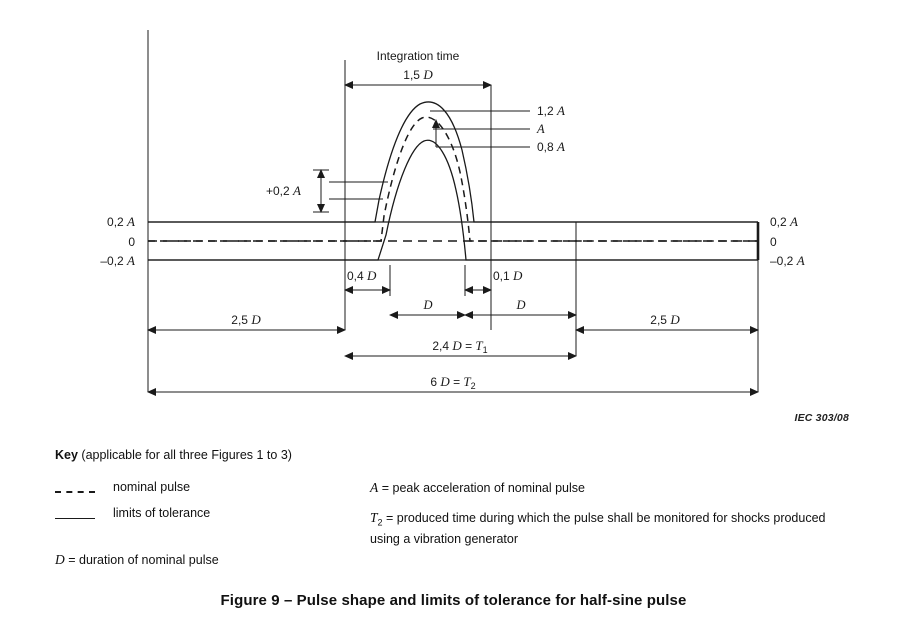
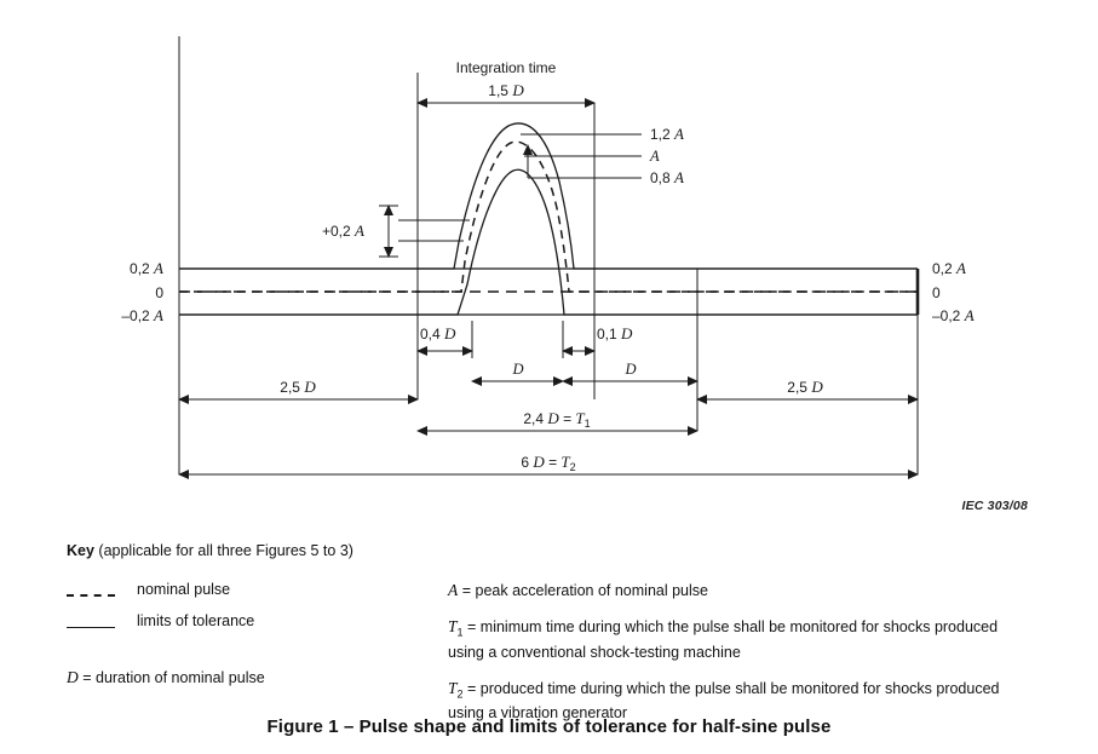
  Integration time
  1,5 D
  1,2 A
  A
  0,8 A
  +0,2 A
  0,2 A
  0
  –0,2 A
  0,2 A
  0
  –0,2 A
  0,4 D
  0,1 D
  D
  D
  2,5 D
  2,5 D
  2,4 D = T1
  6 D = T2
  IEC 303/08
- Key (applicable for all three Figures 1 to 3)
+ Key (applicable for all three Figures 5 to 3)
  nominal pulse
  limits of tolerance
  D = duration of nominal pulse
  A = peak acceleration of nominal pulse
+ T1 = minimum time during which the pulse shall be monitored for shocks produced using a conventional shock-testing machine
  T2 = produced time during which the pulse shall be monitored for shocks produced using a vibration generator
- Figure 9 – Pulse shape and limits of tolerance for half-sine pulse
+ Figure 1 – Pulse shape and limits of tolerance for half-sine pulse
